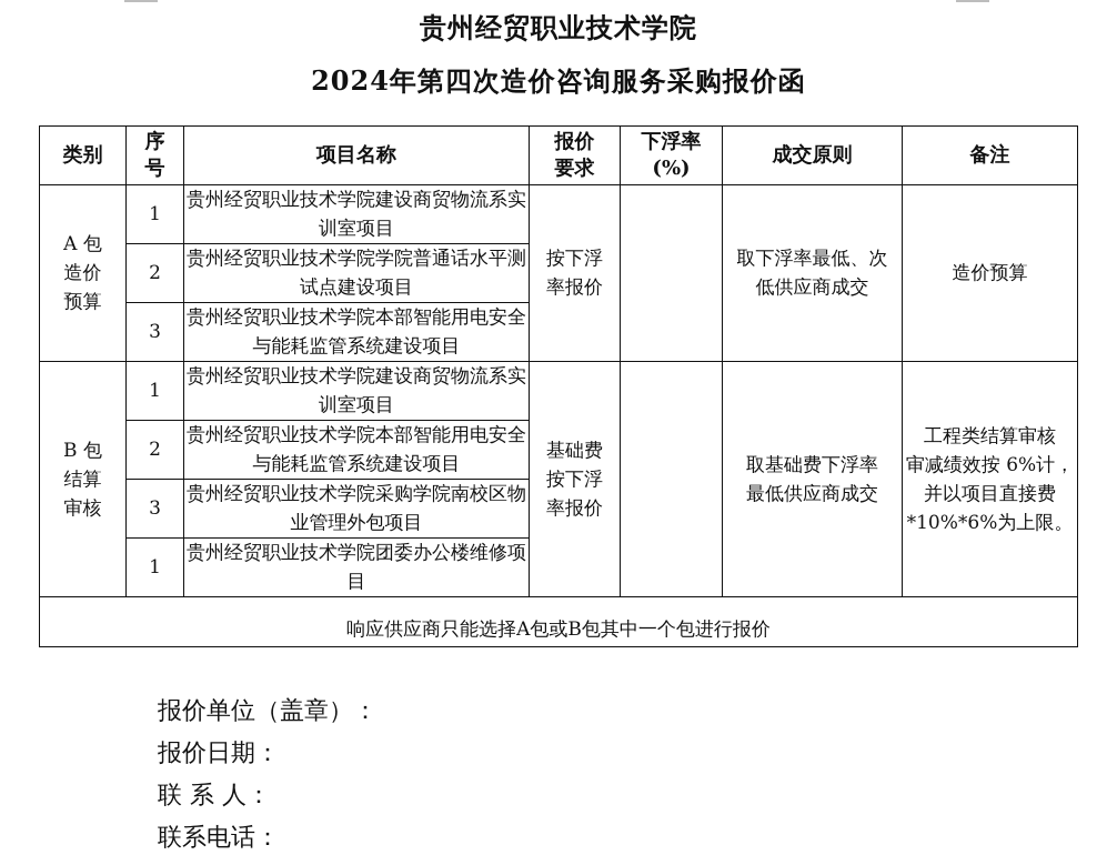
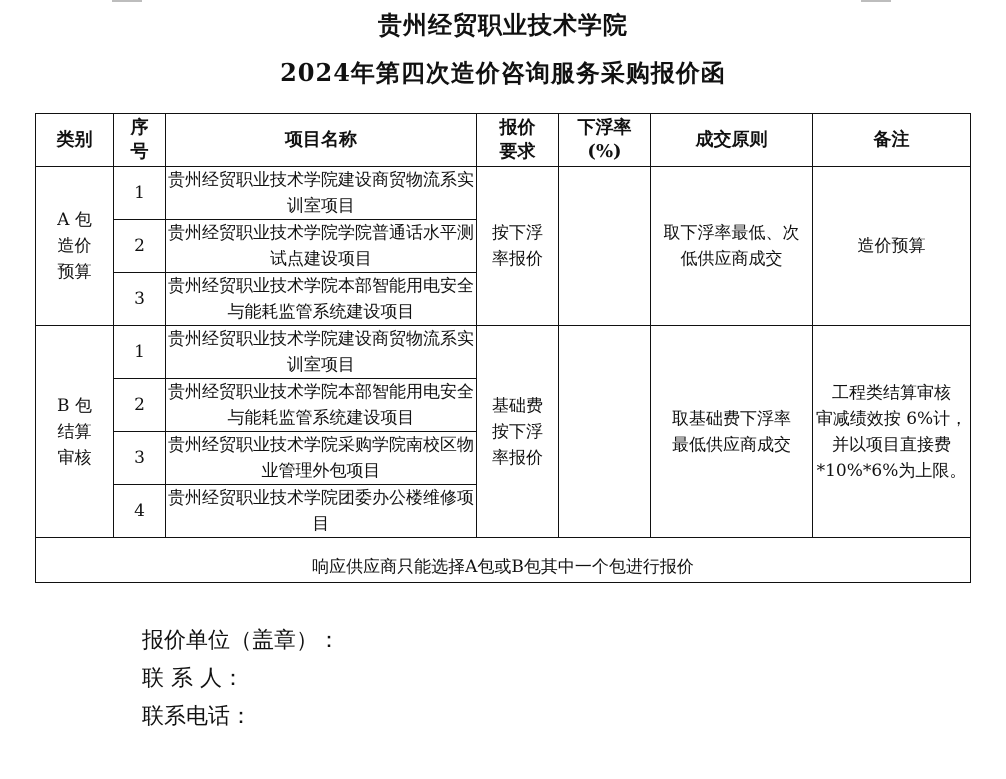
  贵州经贸职业技术学院
  2024年第四次造价咨询服务采购报价函
  类别	序号	项目名称	报价要求	下浮率(%)	成交原则	备注
  A 包造价预算	1	贵州经贸职业技术学院建设商贸物流系实训室项目	按下浮率报价		取下浮率最低、次低供应商成交	造价预算
  2	贵州经贸职业技术学院学院普通话水平测试点建设项目
  3	贵州经贸职业技术学院本部智能用电安全与能耗监管系统建设项目
  B 包结算审核	1	贵州经贸职业技术学院建设商贸物流系实训室项目	基础费按下浮率报价		取基础费下浮率最低供应商成交	工程类结算审核审减绩效按 6%计，并以项目直接费*10%*6%为上限。
  2	贵州经贸职业技术学院本部智能用电安全与能耗监管系统建设项目
  3	贵州经贸职业技术学院采购学院南校区物业管理外包项目
- 1	贵州经贸职业技术学院团委办公楼维修项目
+ 4	贵州经贸职业技术学院团委办公楼维修项目
  响应供应商只能选择A包或B包其中一个包进行报价
  报价单位（盖章）：
- 报价日期：
  联 系 人：
  联系电话：
